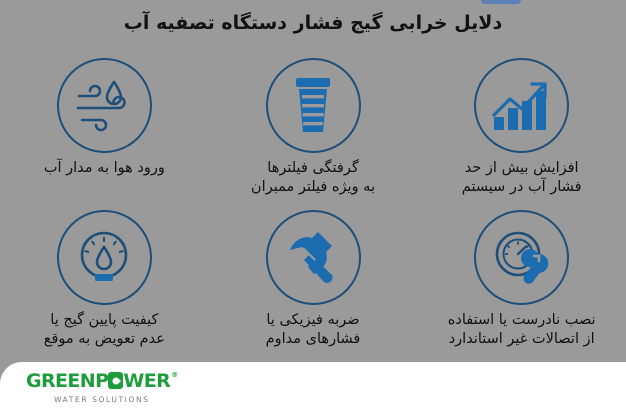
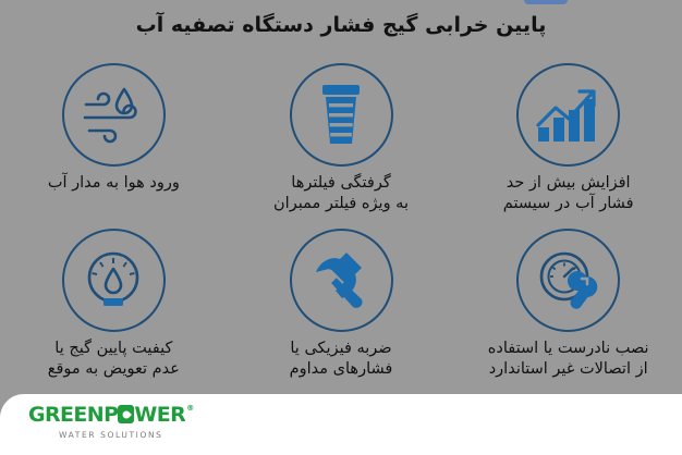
- دلایل خرابی گیج فشار دستگاه تصفیه آب
+ پایین خرابی گیج فشار دستگاه تصفیه آب
  افزایش بیش از حد
  فشار آب در سیستم
  گرفتگی فیلترها
  به ویژه فیلتر ممبران
  ورود هوا به مدار آب
  نصب نادرست یا استفاده
  از اتصالات غیر استاندارد
  ضربه فیزیکی یا
  فشارهای مداوم
  کیفیت پایین گیج یا
  عدم تعویض به موقع
  GREENP
  WER
  ®
  WATER SOLUTIONS
